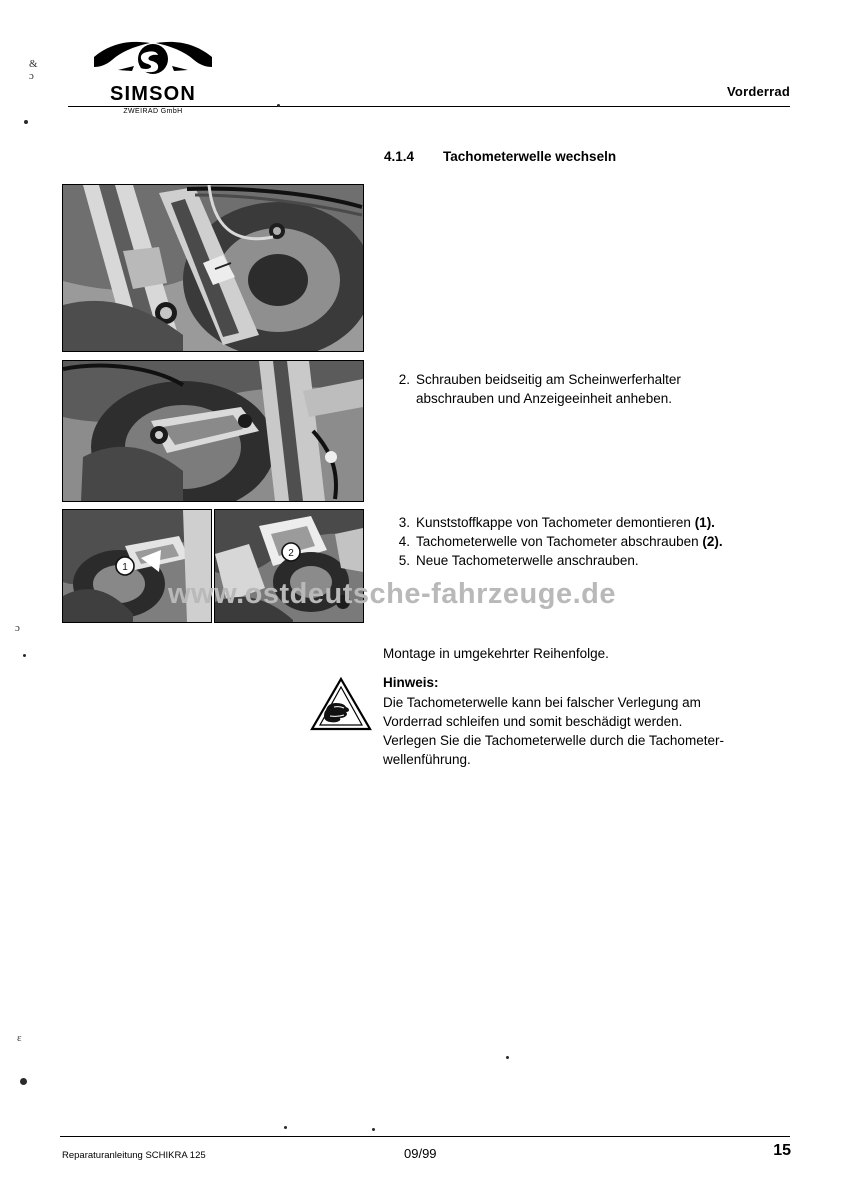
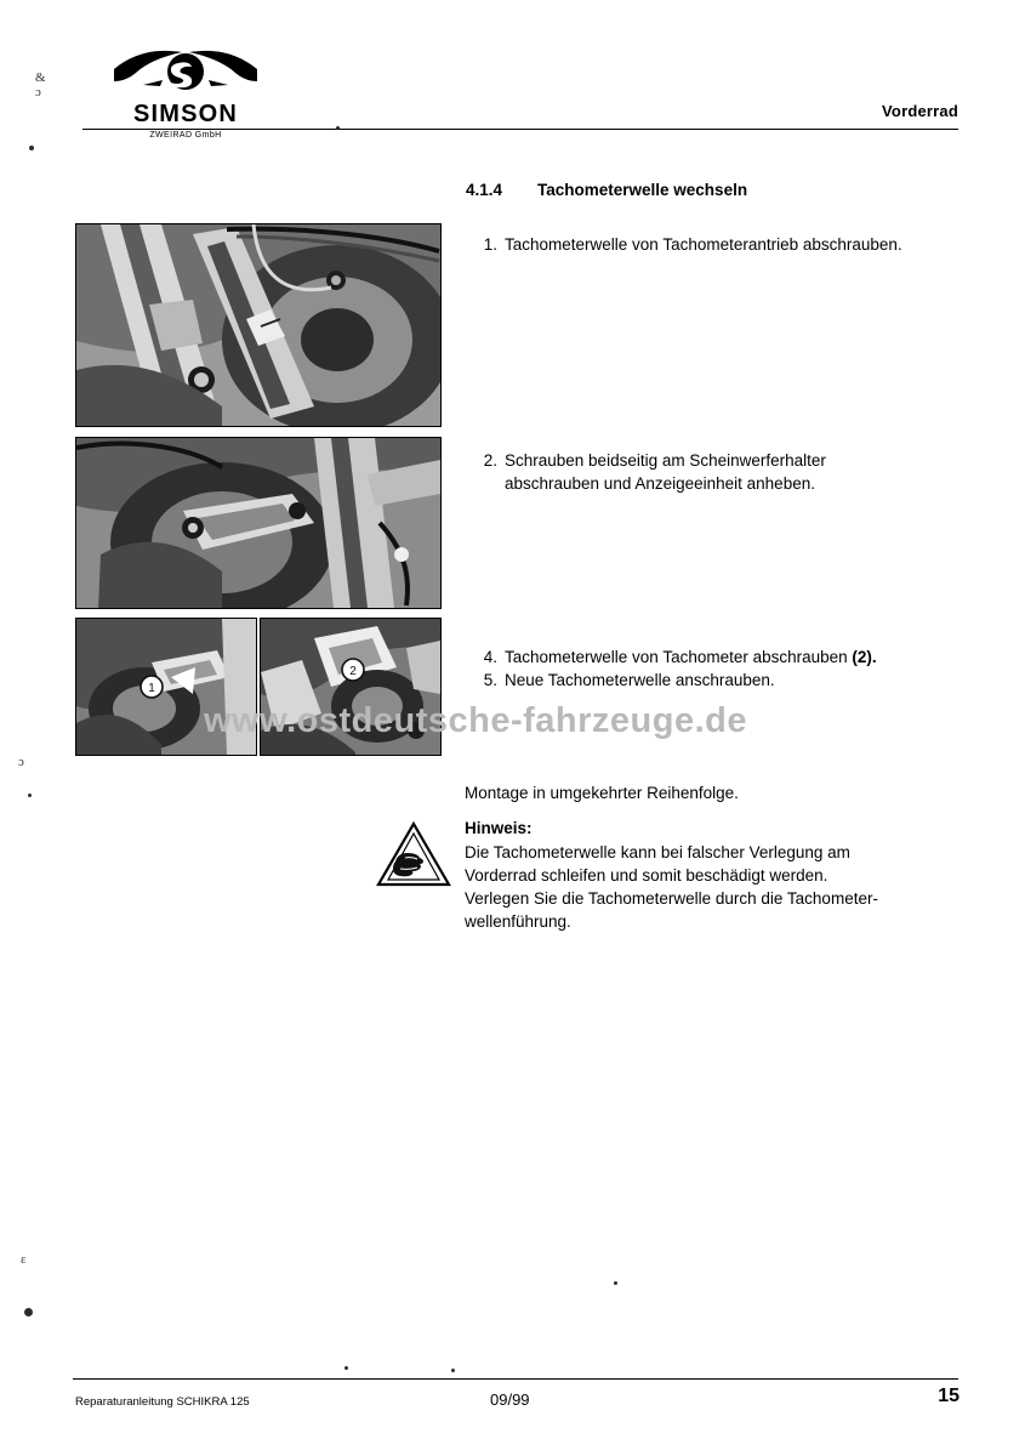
  SIMSON
  Vorderrad
  4.1.4
  Tachometerwelle wechseln
  1
  2
+ 1.
+ Tachometerwelle von Tachometerantrieb abschrauben.
  2.
  Schrauben beidseitig am Scheinwerferhalter abschrauben und Anzeigeeinheit anheben.
- 3.
- Kunststoffkappe von Tachometer demontieren (1).
  4.
  Tachometerwelle von Tachometer abschrauben (2).
  5.
  Neue Tachometerwelle anschrauben.
  www.ostdeutsche-fahrzeuge.de
  Montage in umgekehrter Reihenfolge.
  Hinweis:
  Die Tachometerwelle kann bei falscher Verlegung am
  Vorderrad schleifen und somit beschädigt werden.
  Verlegen Sie die Tachometerwelle durch die Tachometer-
  wellenführung.
  &
  ɔ
  ɔ
  ɛ
  Reparaturanleitung SCHIKRA 125
  09/99
  15
